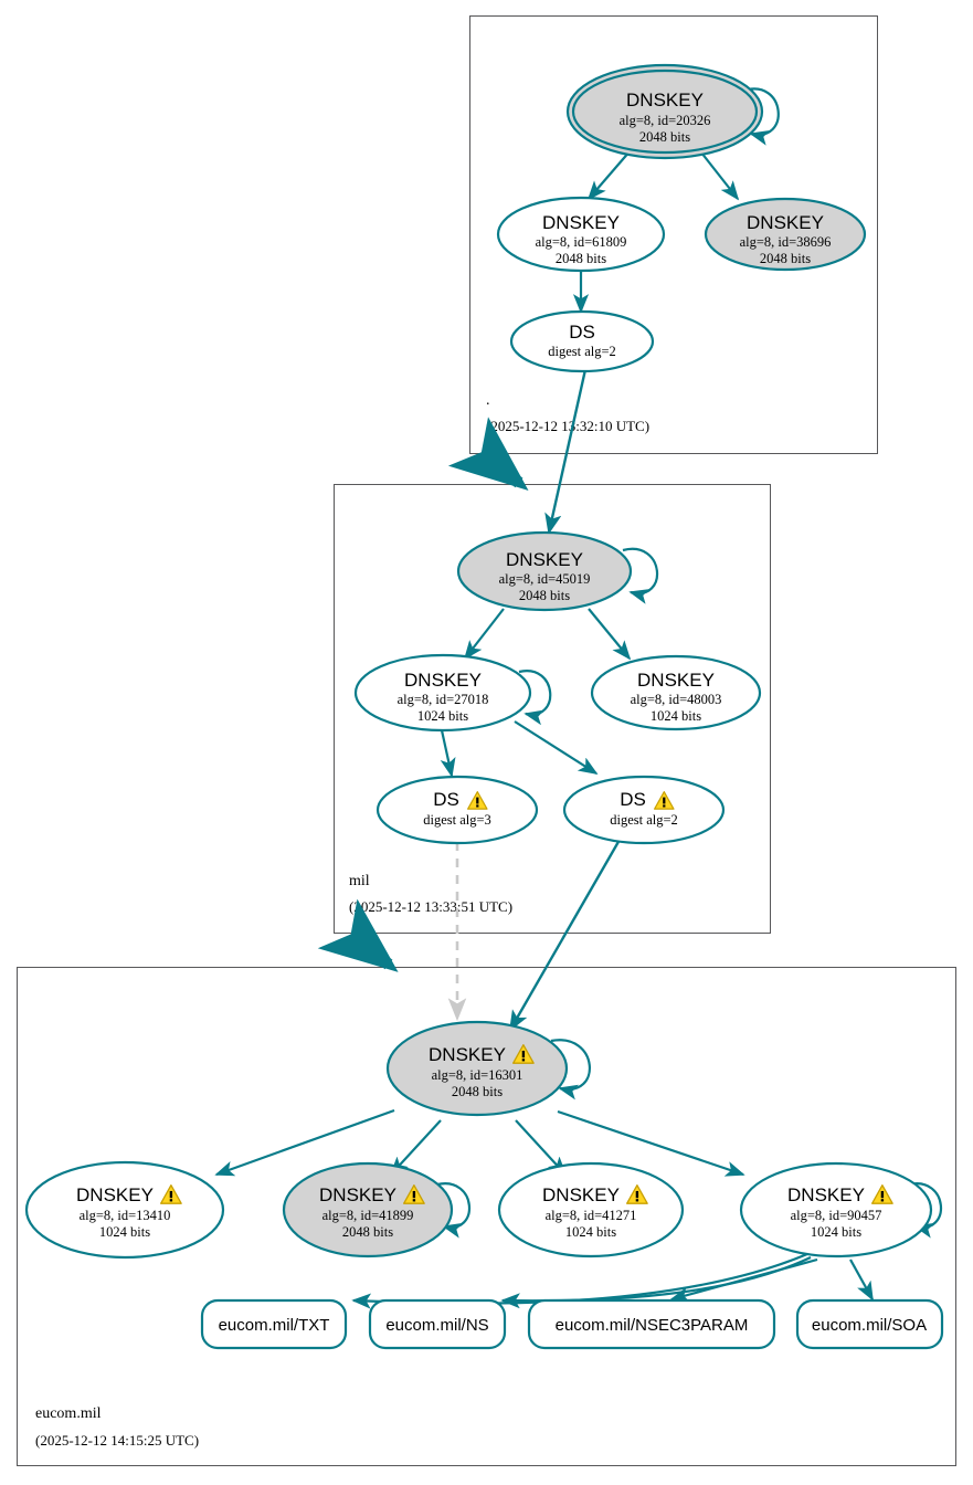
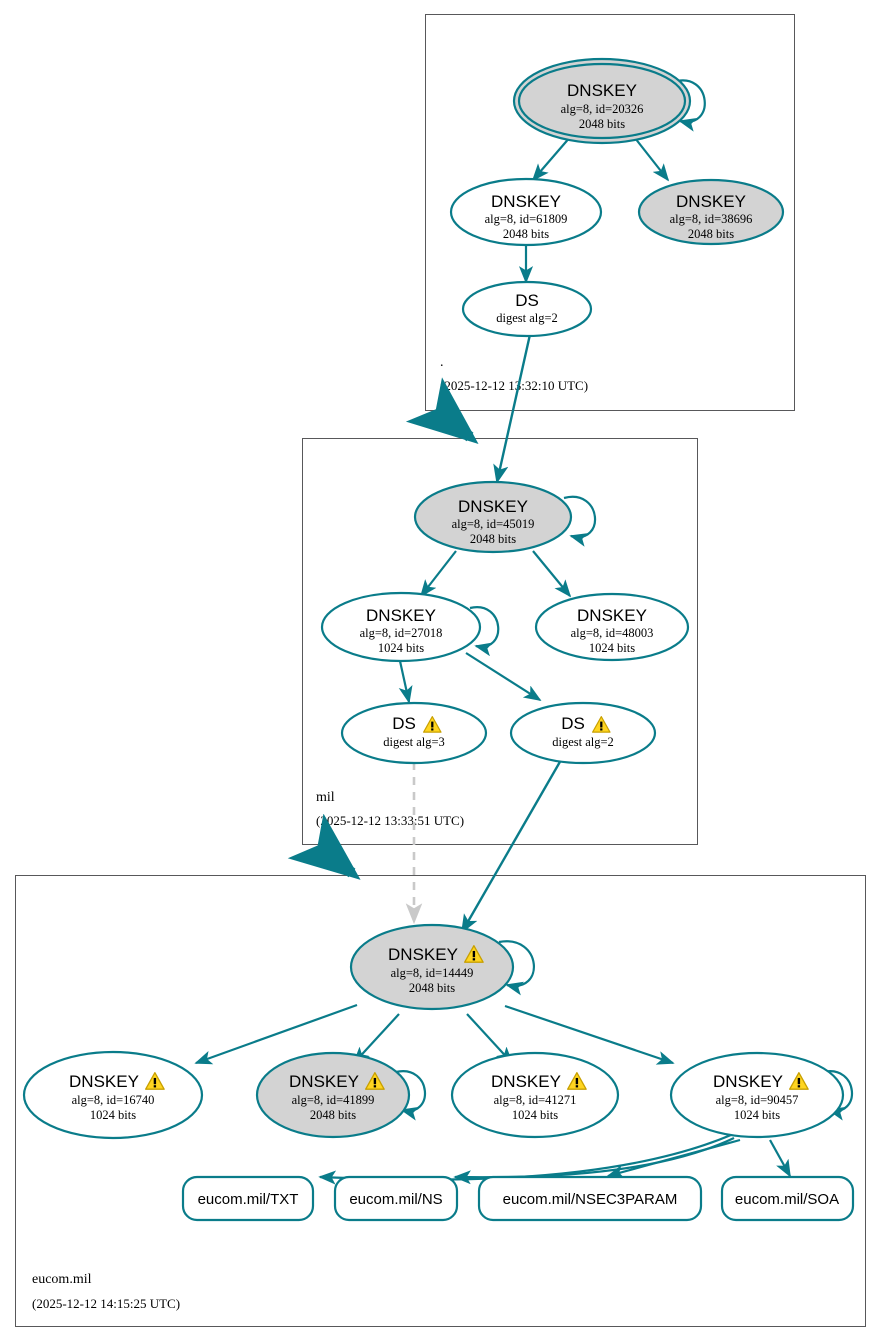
  .
  (2025-12-12 1:32:10 UTC)
  mil
  (2025-12-12 13:33:51 UTC)
  eucom.mil
  (2025-12-12 14:15:25 UTC)
  DNSKEY
  alg=8, id=20326
  2048 bits
  DNSKEY
  alg=8, id=61809
  2048 bits
  DNSKEY
  alg=8, id=38696
  2048 bits
  DS
  digest alg=2
  DNSKEY
  alg=8, id=45019
  2048 bits
  DNSKEY
  alg=8, id=27018
  1024 bits
  DNSKEY
  alg=8, id=48003
  1024 bits
  DS
  digest alg=3
  DS
  digest alg=2
  DNSKEY
- alg=8, id=16301
+ alg=8, id=14449
  2048 bits
  DNSKEY
- alg=8, id=13410
+ alg=8, id=16740
  1024 bits
  DNSKEY
  alg=8, id=41899
  2048 bits
  DNSKEY
  alg=8, id=41271
  1024 bits
  DNSKEY
  alg=8, id=90457
  1024 bits
  eucom.mil/TXT
  eucom.mil/NS
  eucom.mil/NSEC3PARAM
  eucom.mil/SOA
